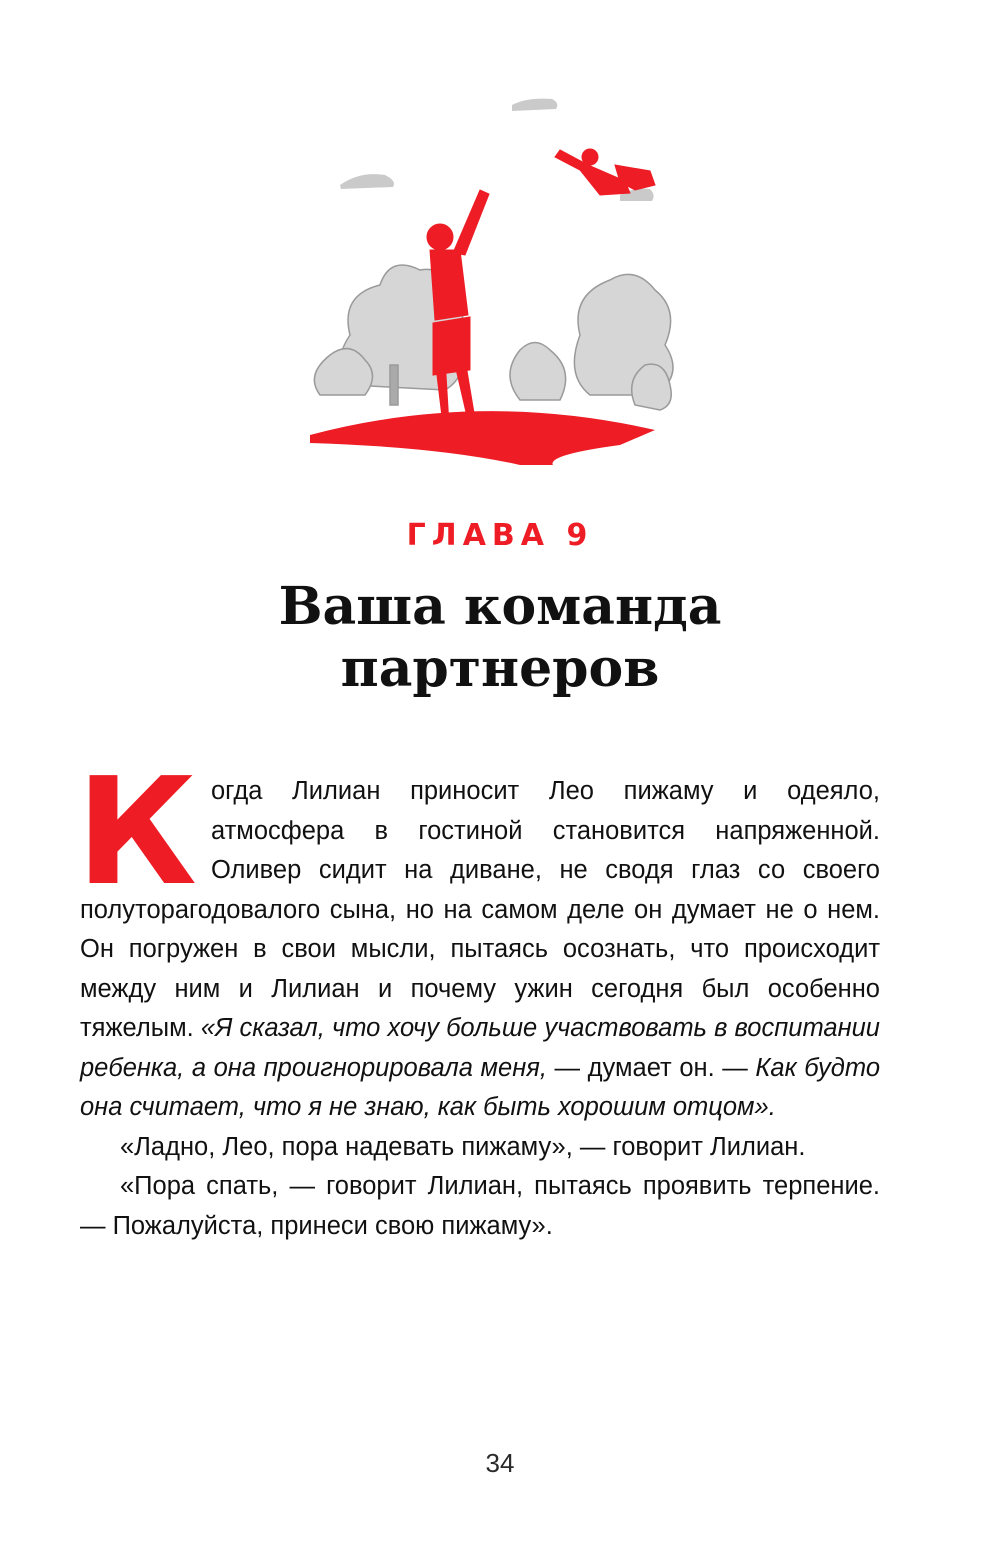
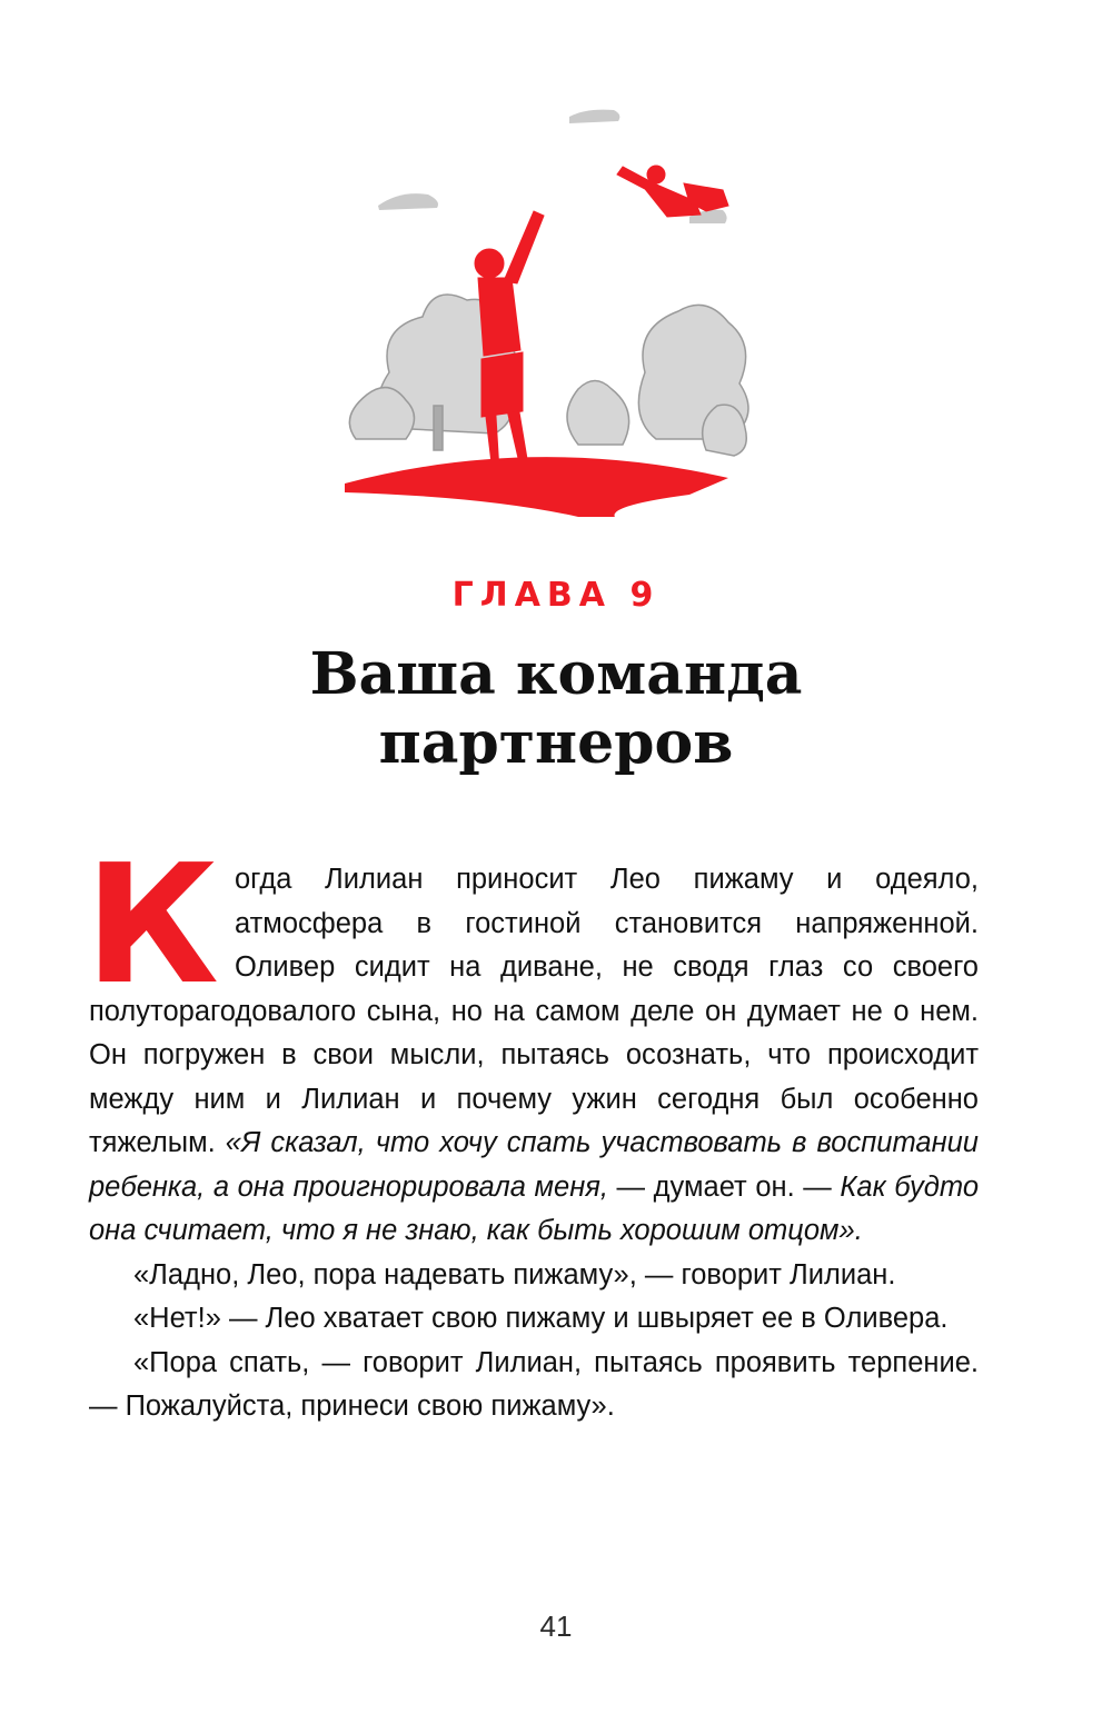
  ГЛАВА 9
  Ваша команда
  партнеров
  К
- огда Лилиан приносит Лео пижаму и одеяло, атмосфера в гостиной становится напряженной. Оливер сидит на диване, не сводя глаз со своего полуторагодовалого сына, но на самом деле он думает не о нем. Он погружен в свои мысли, пытаясь осознать, что происходит между ним и Лилиан и почему ужин сегодня был особенно тяжелым. «Я сказал, что хочу больше участвовать в воспитании ребенка, а она проигнорировала меня, — думает он. — Как будто она считает, что я не знаю, как быть хорошим отцом».
+ огда Лилиан приносит Лео пижаму и одеяло, атмосфера в гостиной становится напряженной. Оливер сидит на диване, не сводя глаз со своего полуторагодовалого сына, но на самом деле он думает не о нем. Он погружен в свои мысли, пытаясь осознать, что происходит между ним и Лилиан и почему ужин сегодня был особенно тяжелым. «Я сказал, что хочу спать участвовать в воспитании ребенка, а она проигнорировала меня, — думает он. — Как будто она считает, что я не знаю, как быть хорошим отцом».
  «Ладно, Лео, пора надевать пижаму», — говорит Лилиан.
+ «Нет!» — Лео хватает свою пижаму и швыряет ее в Оливера.
  «Пора спать, — говорит Лилиан, пытаясь проявить терпение. — Пожалуйста, принеси свою пижаму».
- 34
+ 41
